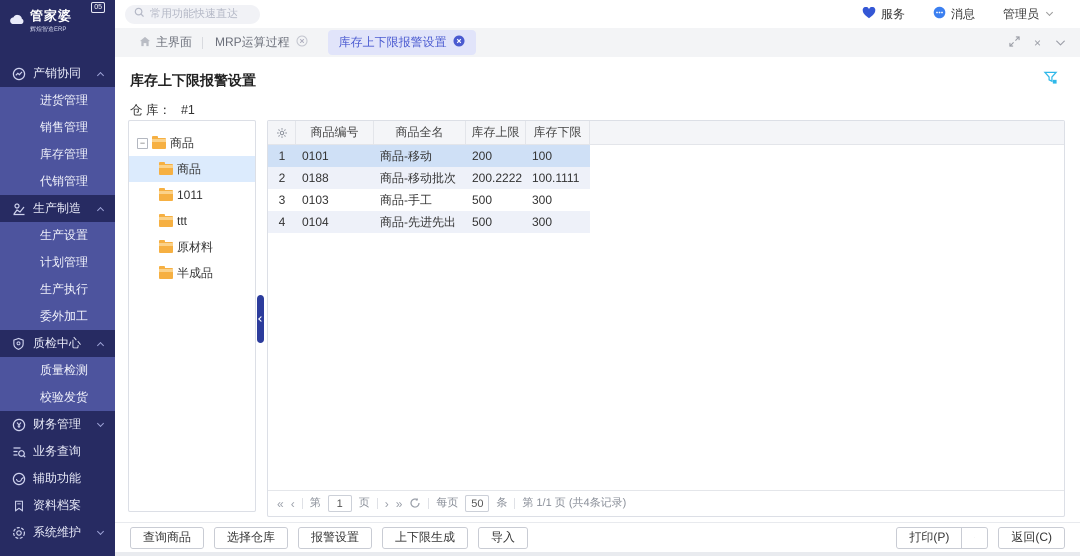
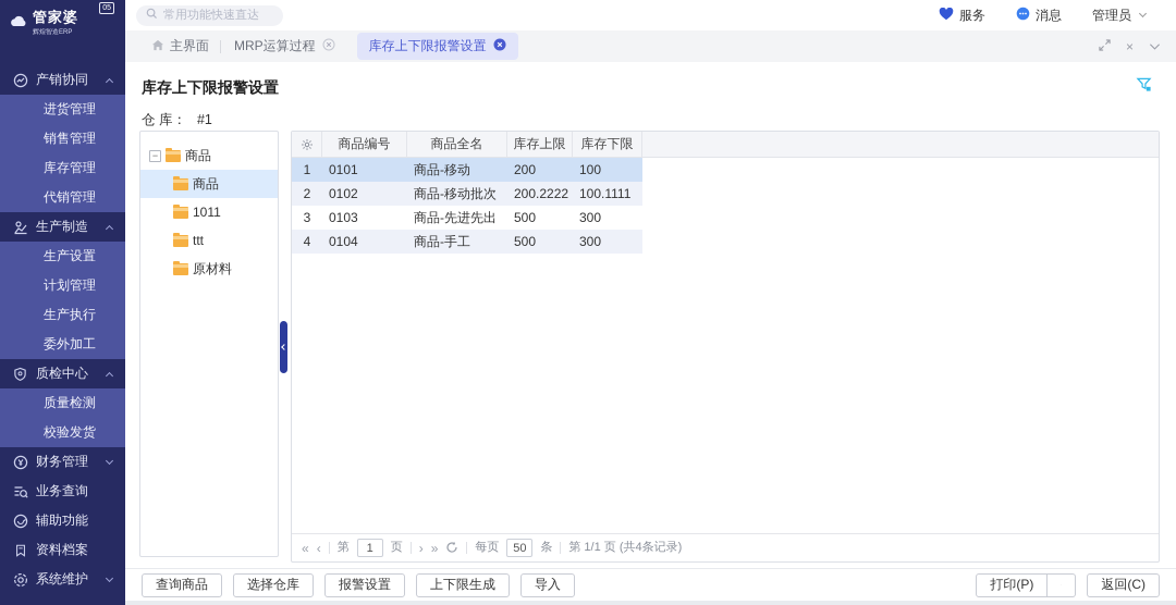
  管家婆
  产销协同
  进货管理
  销售管理
  库存管理
  代销管理
  生产制造
  生产设置
  计划管理
  生产执行
  委外加工
  质检中心
  质量检测
  校验发货
  财务管理
  业务查询
  辅助功能
  资料档案
  系统维护
  常用功能快速直达
  服务
  消息
  管理员
  主界面
  MRP运算过程
  库存上下限报警设置
  ×
  库存上下限报警设置
  仓 库： #1
  −
  商品
  商品
  1011
  ttt
  原材料
- 半成品
  商品编号
  商品全名
  库存上限
  库存下限
  1
  0101
  商品-移动
  200
  100
  2
- 0188
+ 0102
  商品-移动批次
  200.2222
  100.1111
  3
  0103
- 商品-手工
+ 商品-先进先出
  500
  300
  4
  0104
- 商品-先进先出
+ 商品-手工
  500
  300
  «
  ‹
  第
  1
  页
  ›
  »
  每页
  50
  条
  第 1/1 页 (共4条记录)
  查询商品
  选择仓库
  报警设置
  上下限生成
  导入
  打印(P)
  返回(C)
